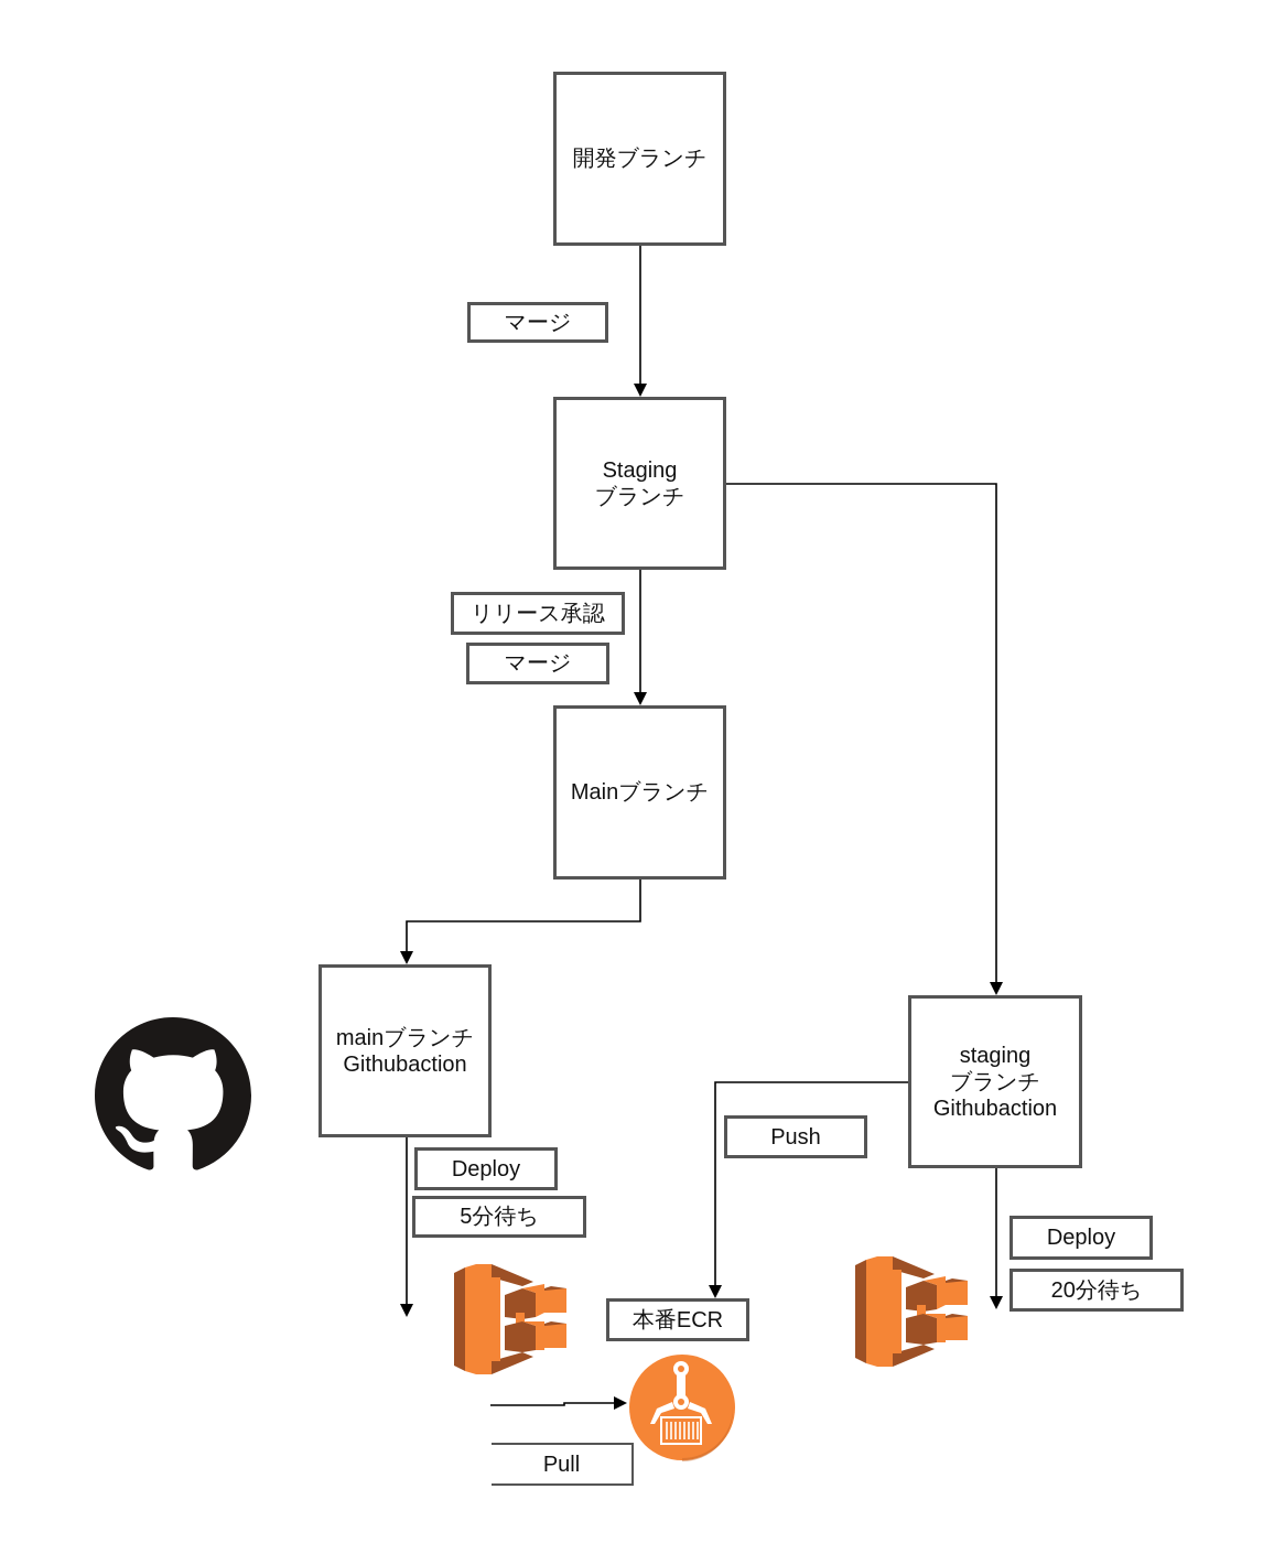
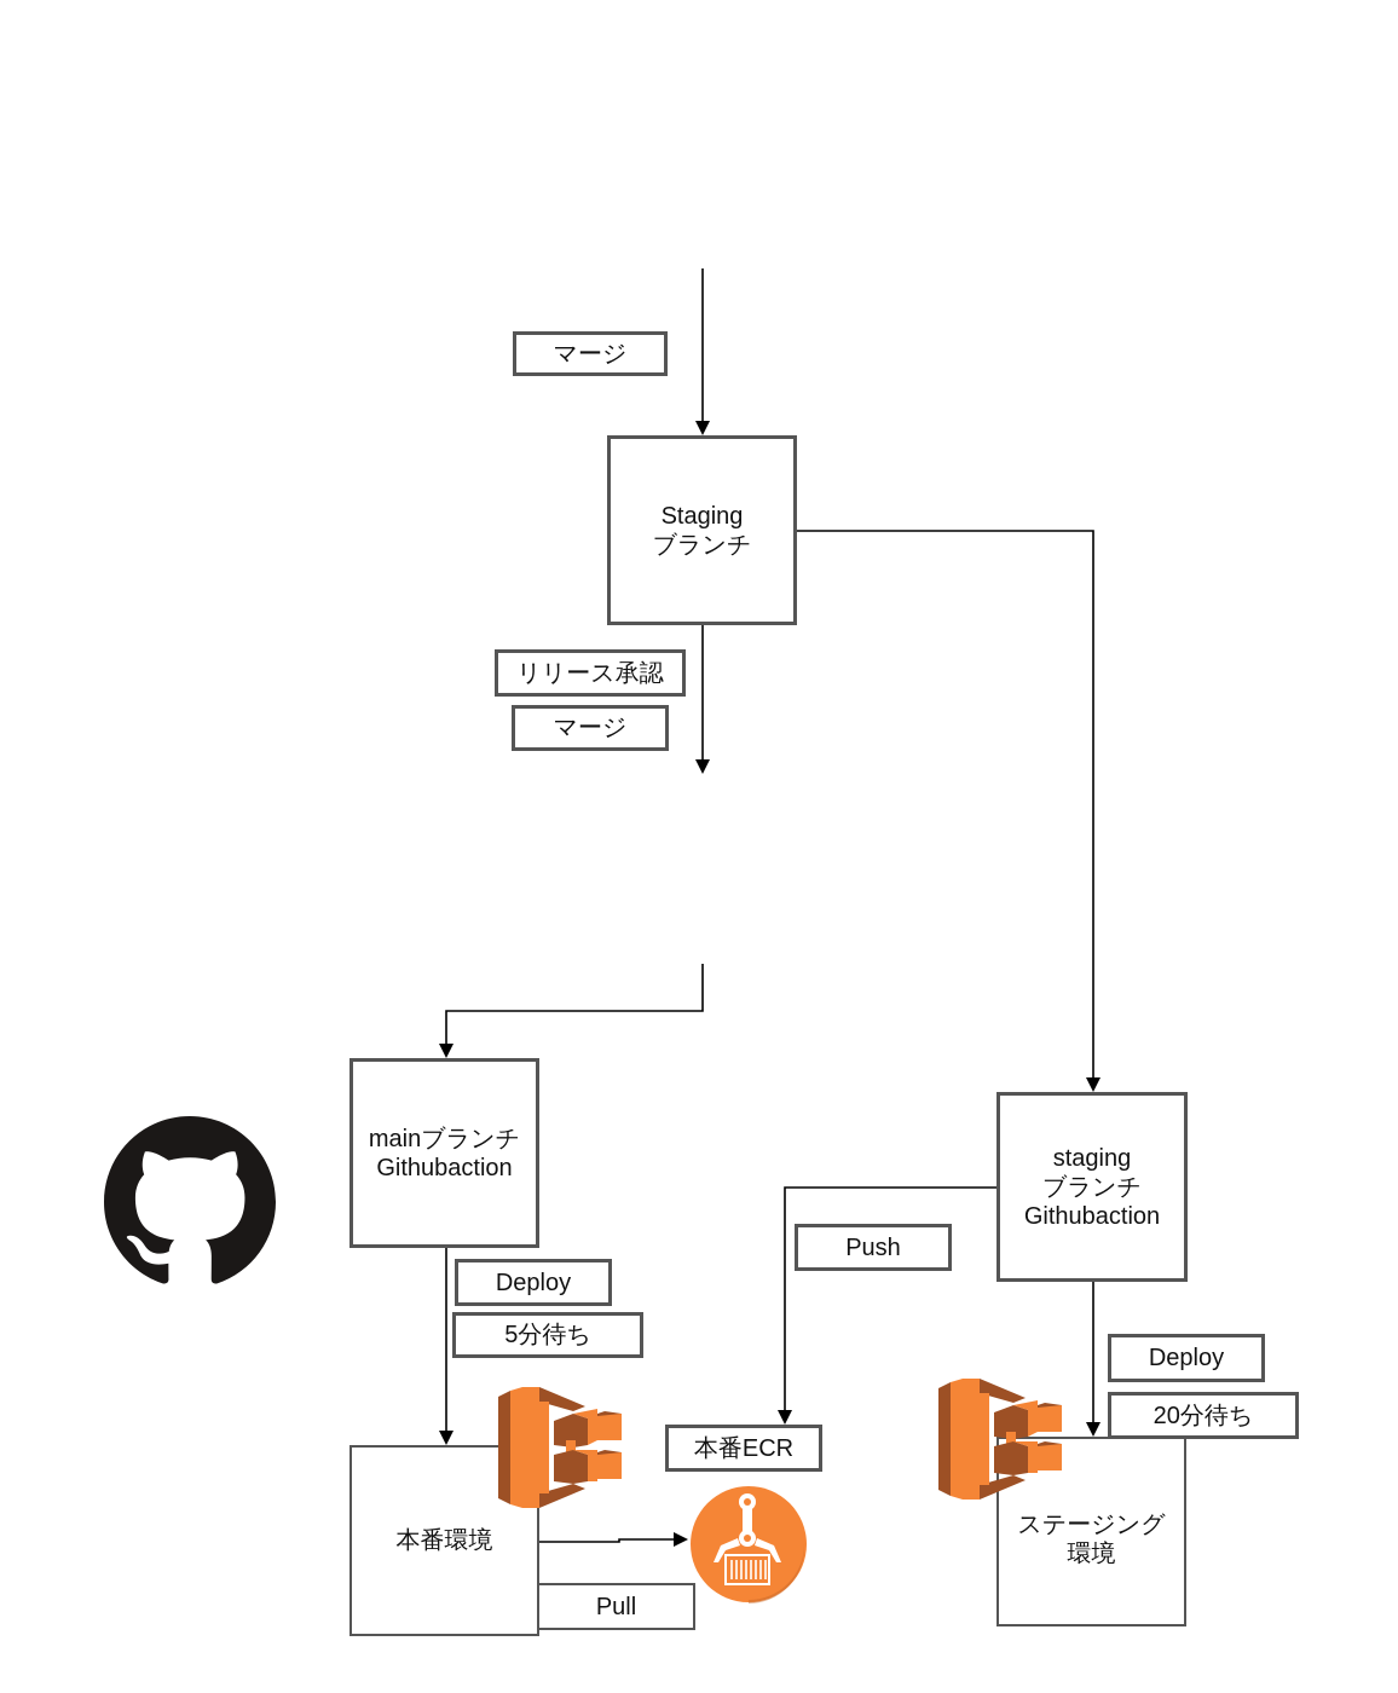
- 開発ブランチ
  Staging
  ブランチ
- Mainブランチ
  mainブランチ
  Githubaction
  staging
  ブランチ
  Githubaction
+ 本番環境
+ ステージング
+ 環境
  マージ
  リリース承認
  マージ
  Deploy
  5分待ち
  Push
  本番ECR
  Pull
  Deploy
  20分待ち
